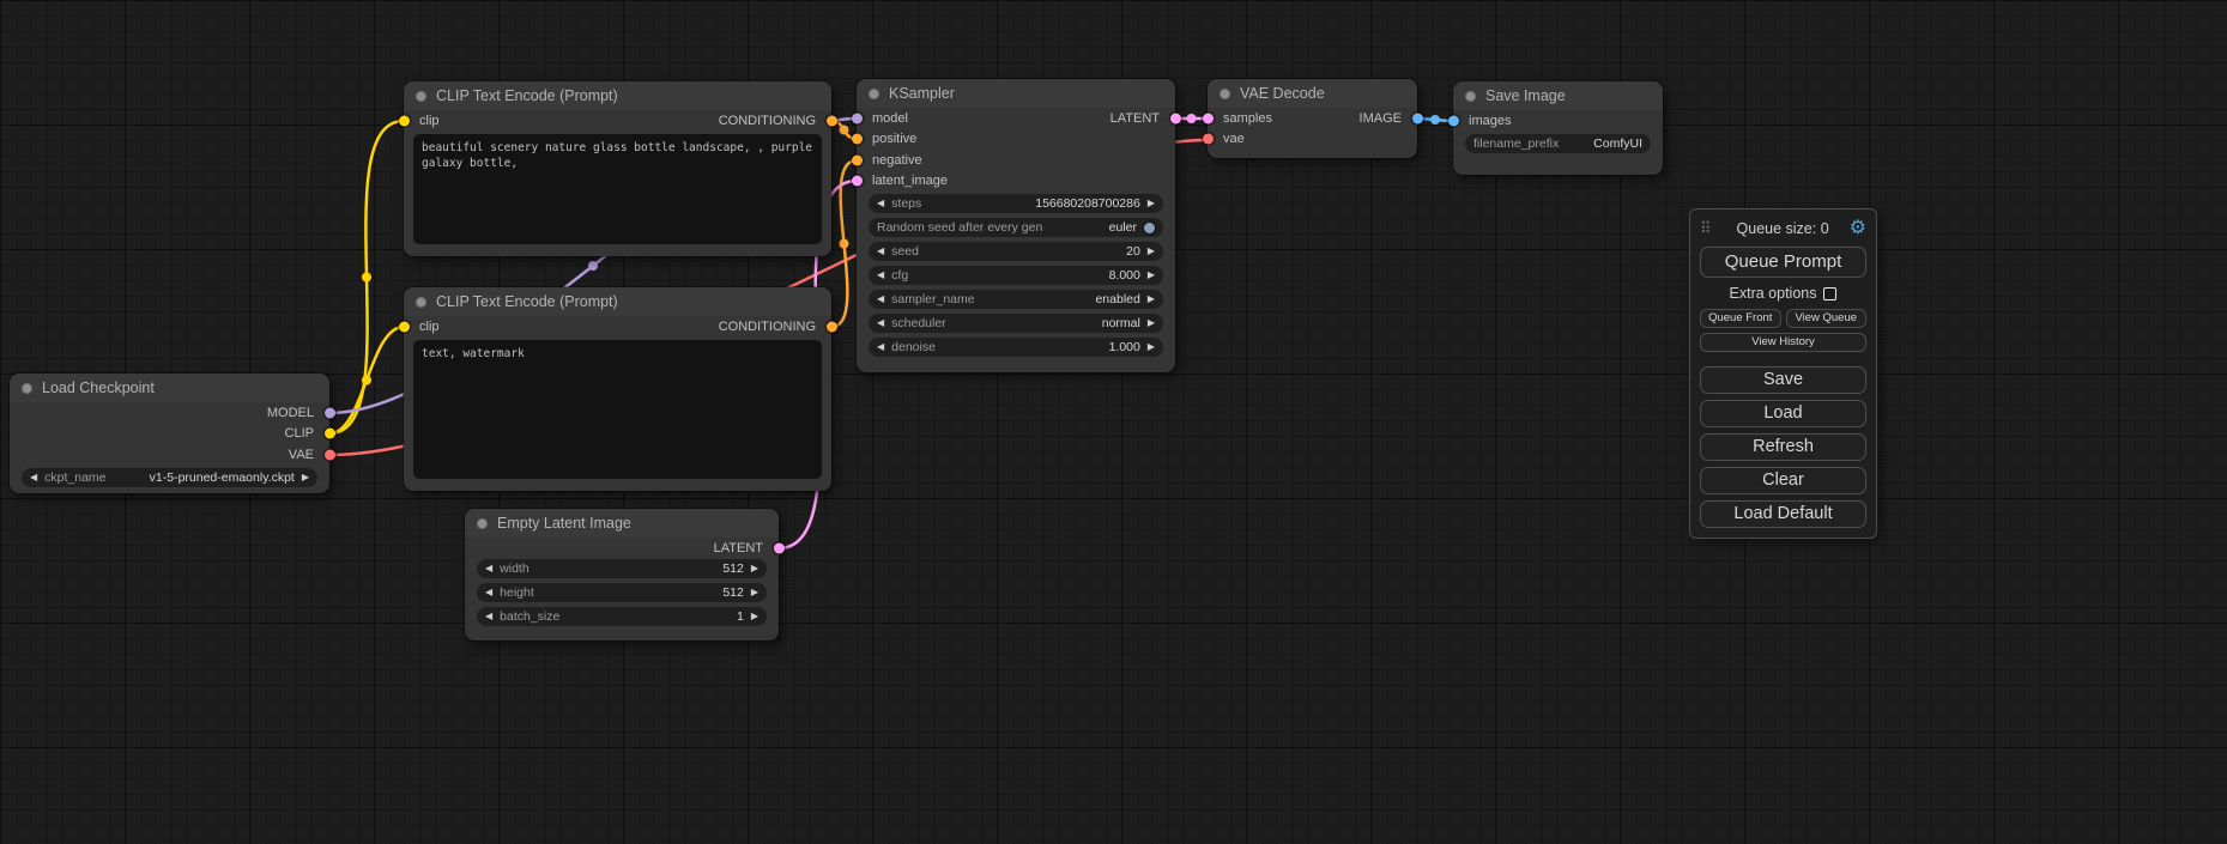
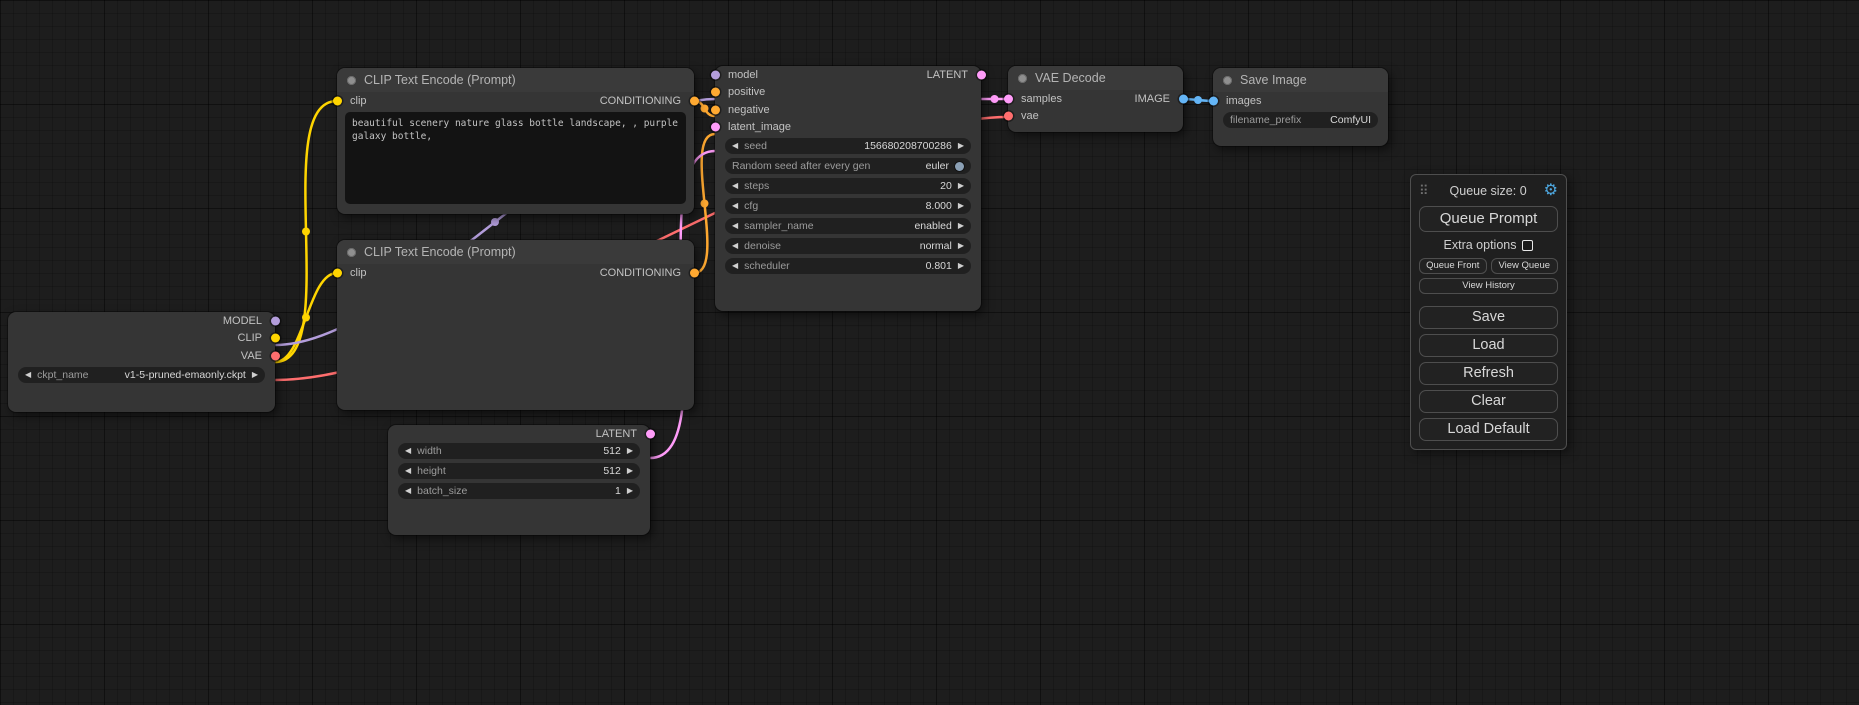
- Load Checkpoint
  MODEL
  CLIP
  VAE
  ◀
  ckpt_name
  v1-5-pruned-emaonly.ckpt
  ▶
  CLIP Text Encode (Prompt)
  clip
  CONDITIONING
  CLIP Text Encode (Prompt)
  clip
  CONDITIONING
- text, watermark
- Empty Latent Image
  LATENT
  ◀
  width
  512
  ▶
  ◀
  height
  512
  ▶
  ◀
  batch_size
  1
  ▶
- KSampler
  model
  LATENT
  positive
  negative
  latent_image
  ◀
- steps
+ seed
  156680208700286
  ▶
  Random seed after every gen
  euler
  ◀
- seed
+ steps
  20
  ▶
  ◀
  cfg
  8.000
  ▶
  ◀
  sampler_name
  enabled
  ▶
  ◀
- scheduler
+ denoise
  normal
  ▶
  ◀
- denoise
+ scheduler
- 1.000
+ 0.801
  ▶
  VAE Decode
  samples
  IMAGE
  vae
  Save Image
  images
  filename_prefix
  ComfyUI
  ⠿
  Queue size: 0
  ⚙
  Queue Prompt
  Extra options
  Queue Front
  View Queue
  View History
  Save
  Load
  Refresh
  Clear
  Load Default
